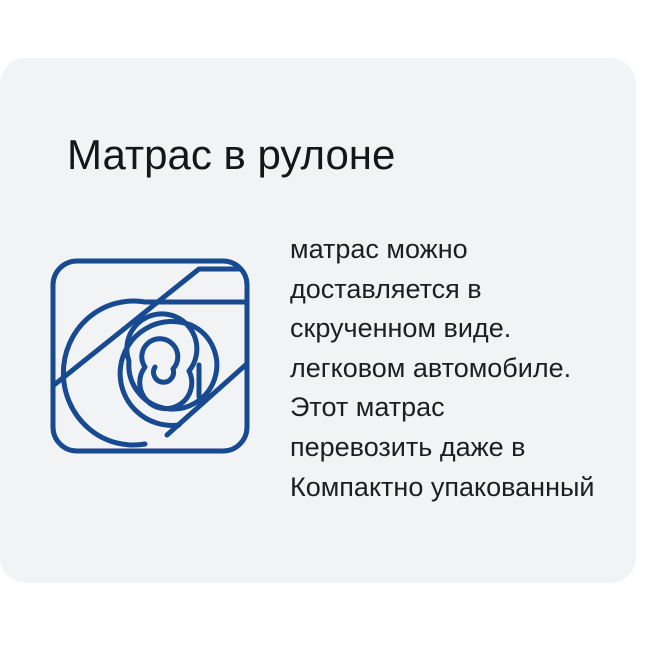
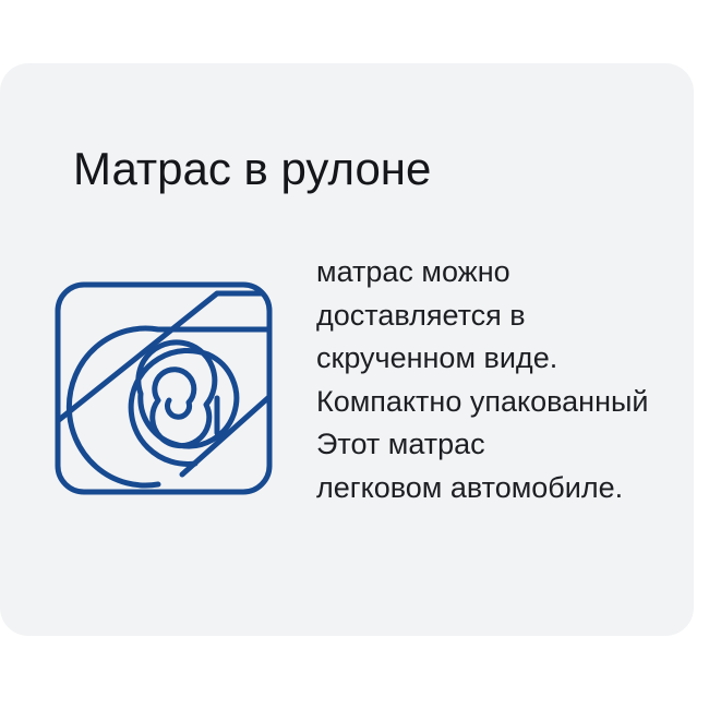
  Матрас в рулоне
  матрас можно
  доставляется в
  скрученном виде.
- легковом автомобиле.
+ Компактно упакованный
  Этот матрас
- перевозить даже в
- Компактно упакованный
+ легковом автомобиле.
